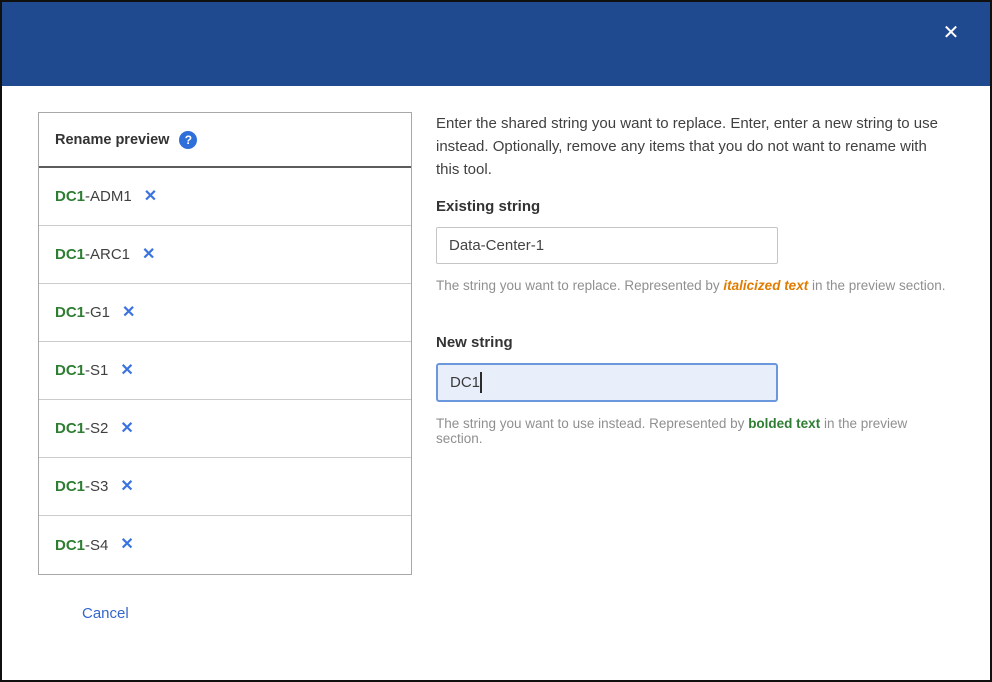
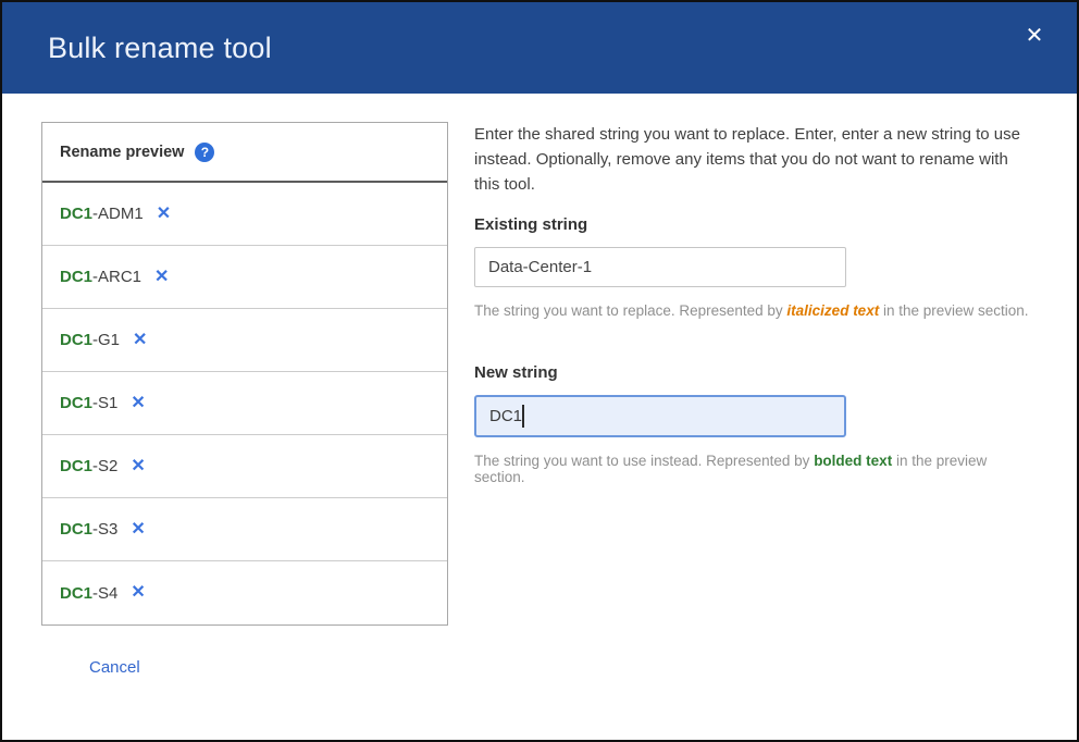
+ Bulk rename tool
  ✕
  Rename preview
  ?
  DC1-ADM1
  ✕
  DC1-ARC1
  ✕
  DC1-G1
  ✕
  DC1-S1
  ✕
  DC1-S2
  ✕
  DC1-S3
  ✕
  DC1-S4
  ✕
  Cancel
  Enter the shared string you want to replace. Enter, enter a new string to use instead. Optionally, remove any items that you do not want to rename with this tool.
  Existing string
  Data-Center-1
  The string you want to replace. Represented by italicized text in the preview section.
  New string
  DC1
  The string you want to use instead. Represented by bolded text in the preview section.
